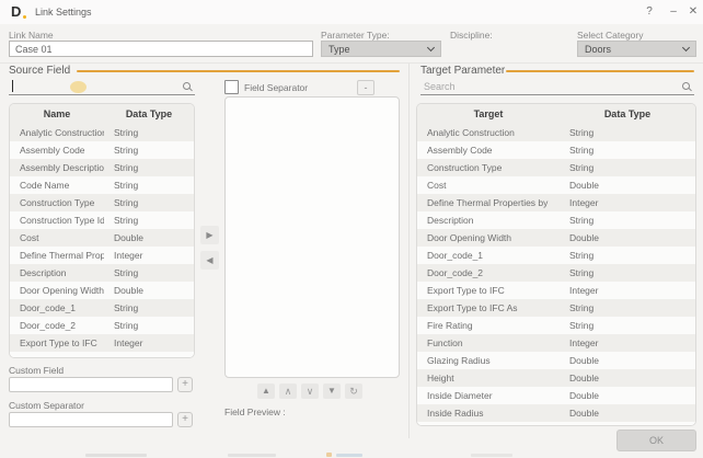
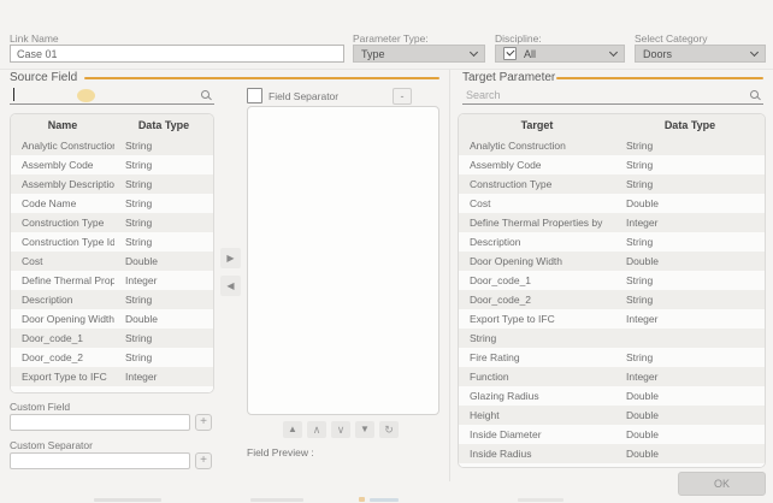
- D
- Link Settings
- ?
- –
- ✕
  Link Name
  Case 01
  Parameter Type:
  Type
  Discipline:
+ All
  Select Category
  Doors
  Source Field
  Field Separator
  -
  Name
  Data Type
  Analytic Constructio
  String
  Assembly Code
  String
  Assembly Descriptio
  String
  Code Name
  String
  Construction Type
  String
  Construction Type Id
  String
  Cost
  Double
  Define Thermal Prop
  Integer
  Description
  String
  Door Opening Width
  Double
  Door_code_1
  String
  Door_code_2
  String
  Export Type to IFC
  Integer
  ▶
  ◀
  ▲
  ∧
  ∨
  ▼
  ↻
  Field Preview :
  Custom Field
  +
  Custom Separator
  +
  Target Parameter
  Search
  Target
  Data Type
  Analytic Construction
  String
  Assembly Code
  String
  Construction Type
  String
  Cost
  Double
  Define Thermal Properties by
  Integer
  Description
  String
  Door Opening Width
  Double
  Door_code_1
  String
  Door_code_2
  String
  Export Type to IFC
  Integer
- Export Type to IFC As
  String
  Fire Rating
  String
  Function
  Integer
  Glazing Radius
  Double
  Height
  Double
  Inside Diameter
  Double
  Inside Radius
  Double
  OK
